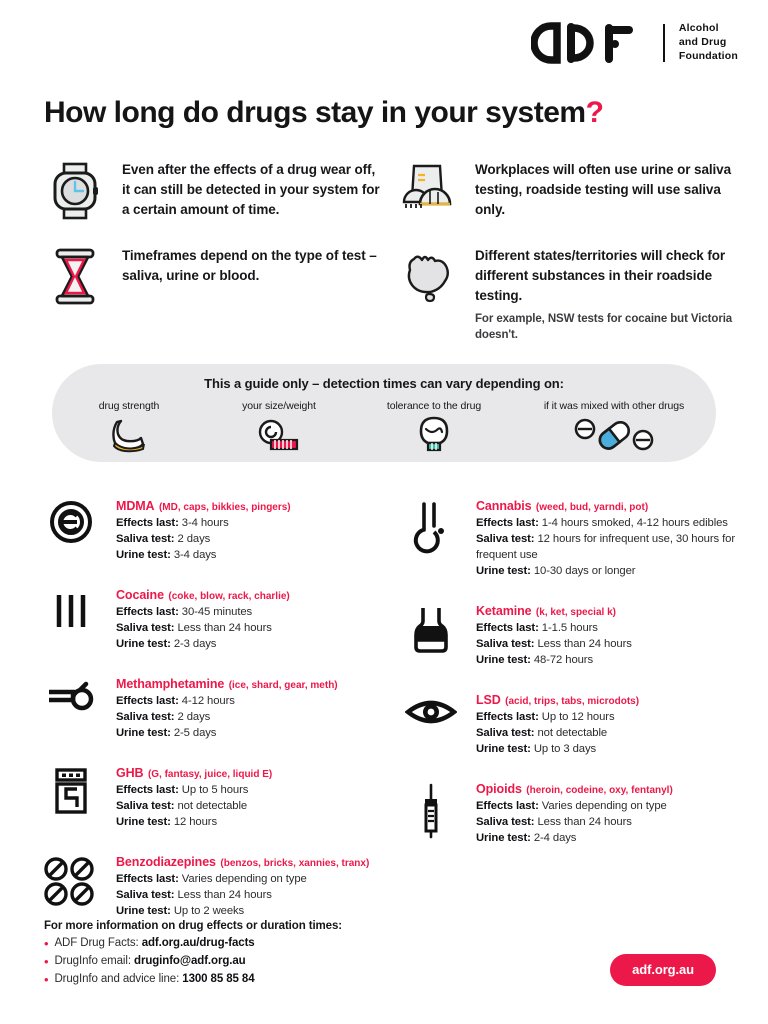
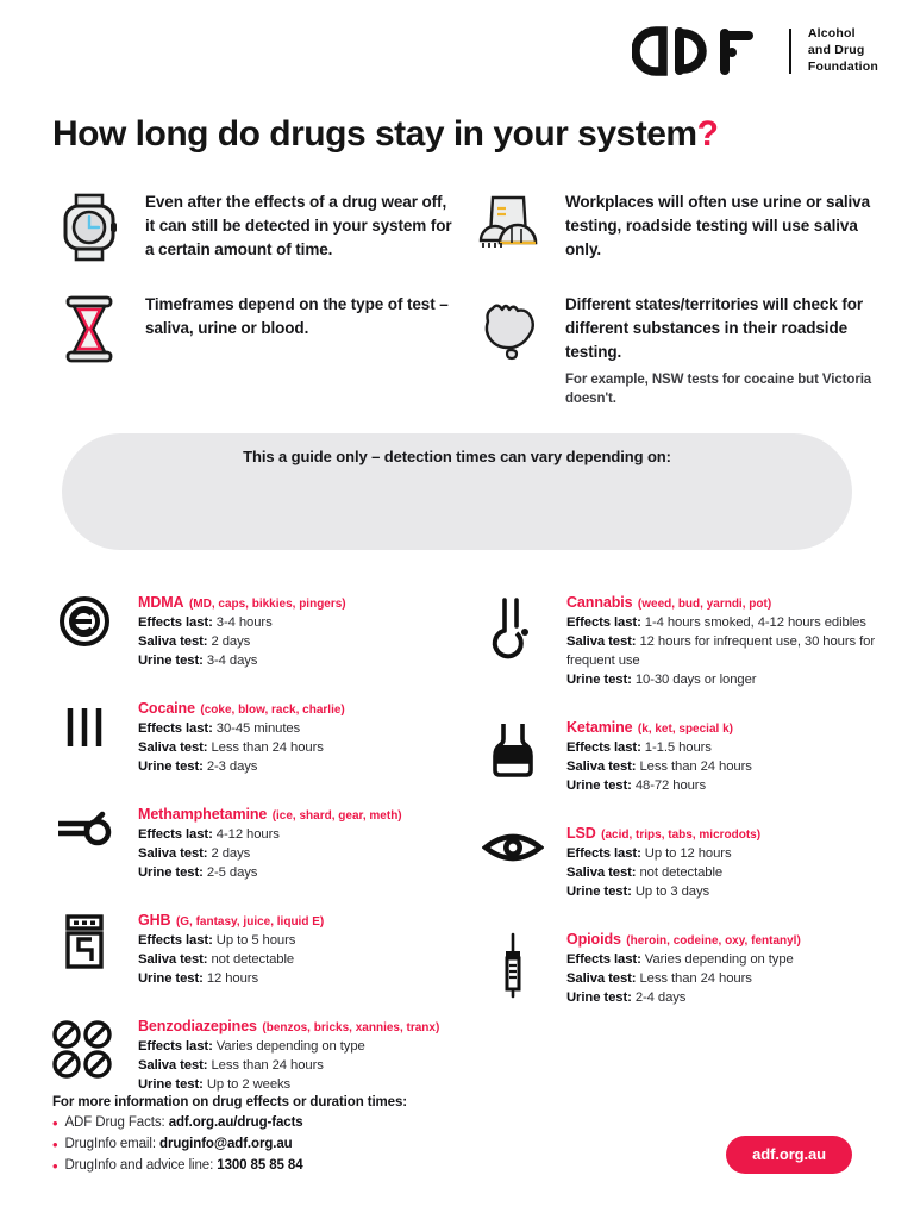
  Alcohol
  and Drug
  Foundation
  How long do drugs stay in your system?
  Even after the effects of a drug wear off, it can still be detected in your system for a certain amount of time.
  Timeframes depend on the type of test – saliva, urine or blood.
  Workplaces will often use urine or saliva testing, roadside testing will use saliva only.
  Different states/territories will check for different substances in their roadside testing.
  For example, NSW tests for cocaine but Victoria doesn't.
  This a guide only – detection times can vary depending on:
- drug strength
- your size/weight
- tolerance to the drug
- if it was mixed with other drugs
  MDMA (MD, caps, bikkies, pingers)
  Effects last: 3-4 hours
  Saliva test: 2 days
  Urine test: 3-4 days
  Cocaine (coke, blow, rack, charlie)
  Effects last: 30-45 minutes
  Saliva test: Less than 24 hours
  Urine test: 2-3 days
  Methamphetamine (ice, shard, gear, meth)
  Effects last: 4-12 hours
  Saliva test: 2 days
  Urine test: 2-5 days
  GHB (G, fantasy, juice, liquid E)
  Effects last: Up to 5 hours
  Saliva test: not detectable
  Urine test: 12 hours
  Benzodiazepines (benzos, bricks, xannies, tranx)
  Effects last: Varies depending on type
  Saliva test: Less than 24 hours
  Urine test: Up to 2 weeks
  Cannabis (weed, bud, yarndi, pot)
  Effects last: 1-4 hours smoked, 4-12 hours edibles
  Saliva test: 12 hours for infrequent use, 30 hours for frequent use
  Urine test: 10-30 days or longer
  Ketamine (k, ket, special k)
  Effects last: 1-1.5 hours
  Saliva test: Less than 24 hours
  Urine test: 48-72 hours
  LSD (acid, trips, tabs, microdots)
  Effects last: Up to 12 hours
  Saliva test: not detectable
  Urine test: Up to 3 days
  Opioids (heroin, codeine, oxy, fentanyl)
  Effects last: Varies depending on type
  Saliva test: Less than 24 hours
  Urine test: 2-4 days
  For more information on drug effects or duration times:
  •
  ADF Drug Facts: adf.org.au/drug-facts
  •
  DrugInfo email: druginfo@adf.org.au
  •
  DrugInfo and advice line: 1300 85 85 84
  adf.org.au
